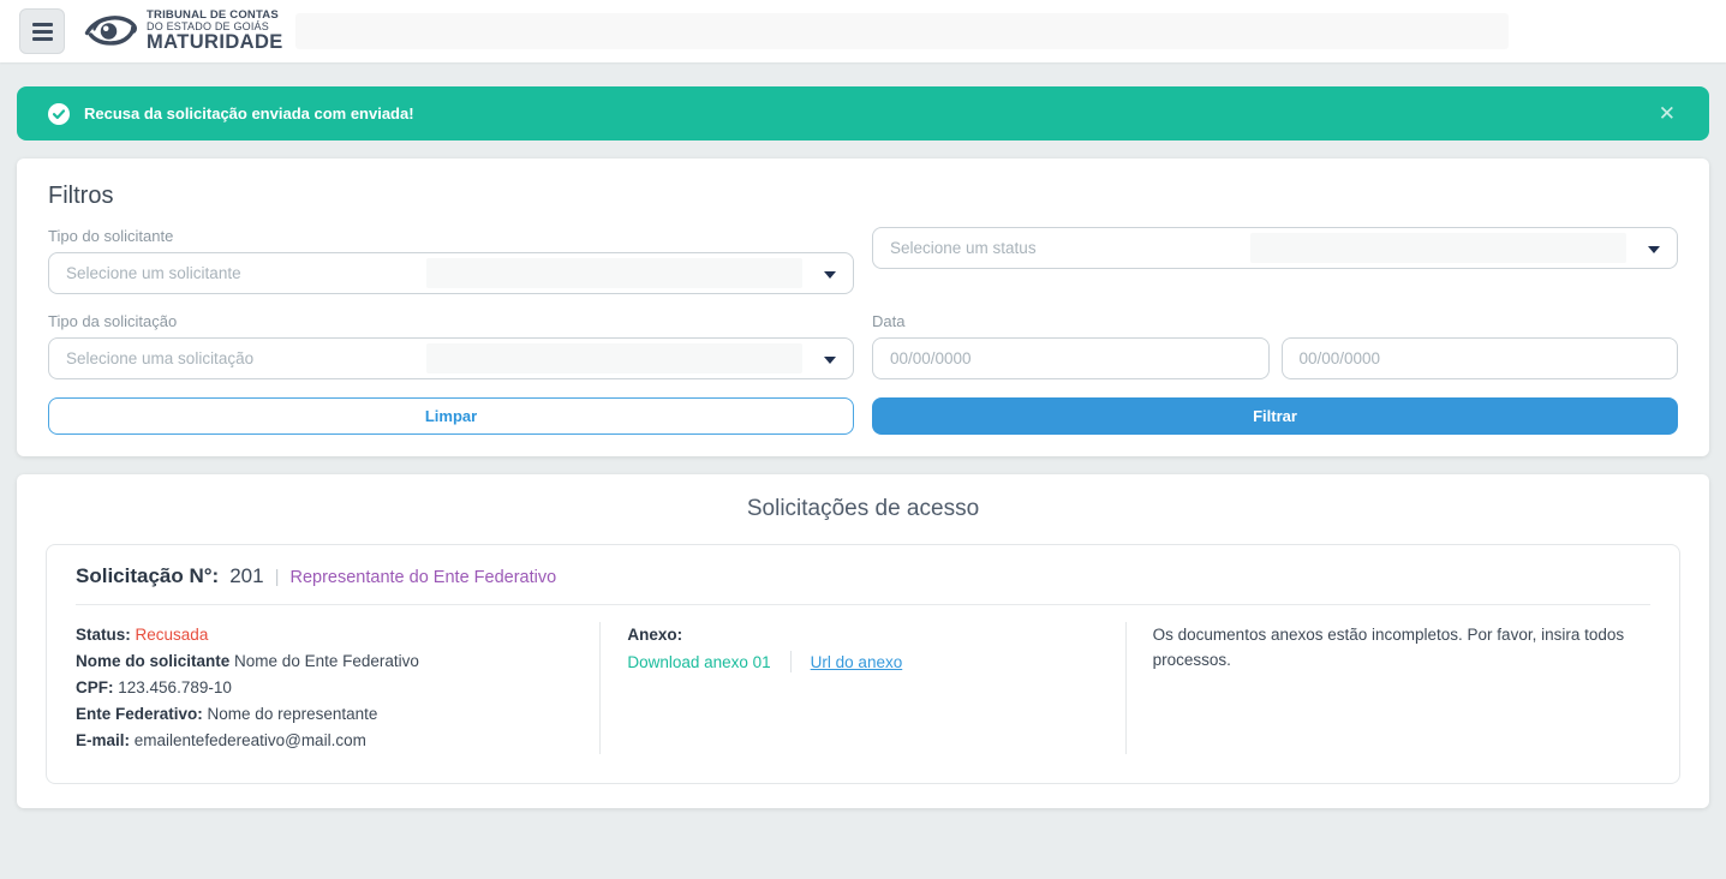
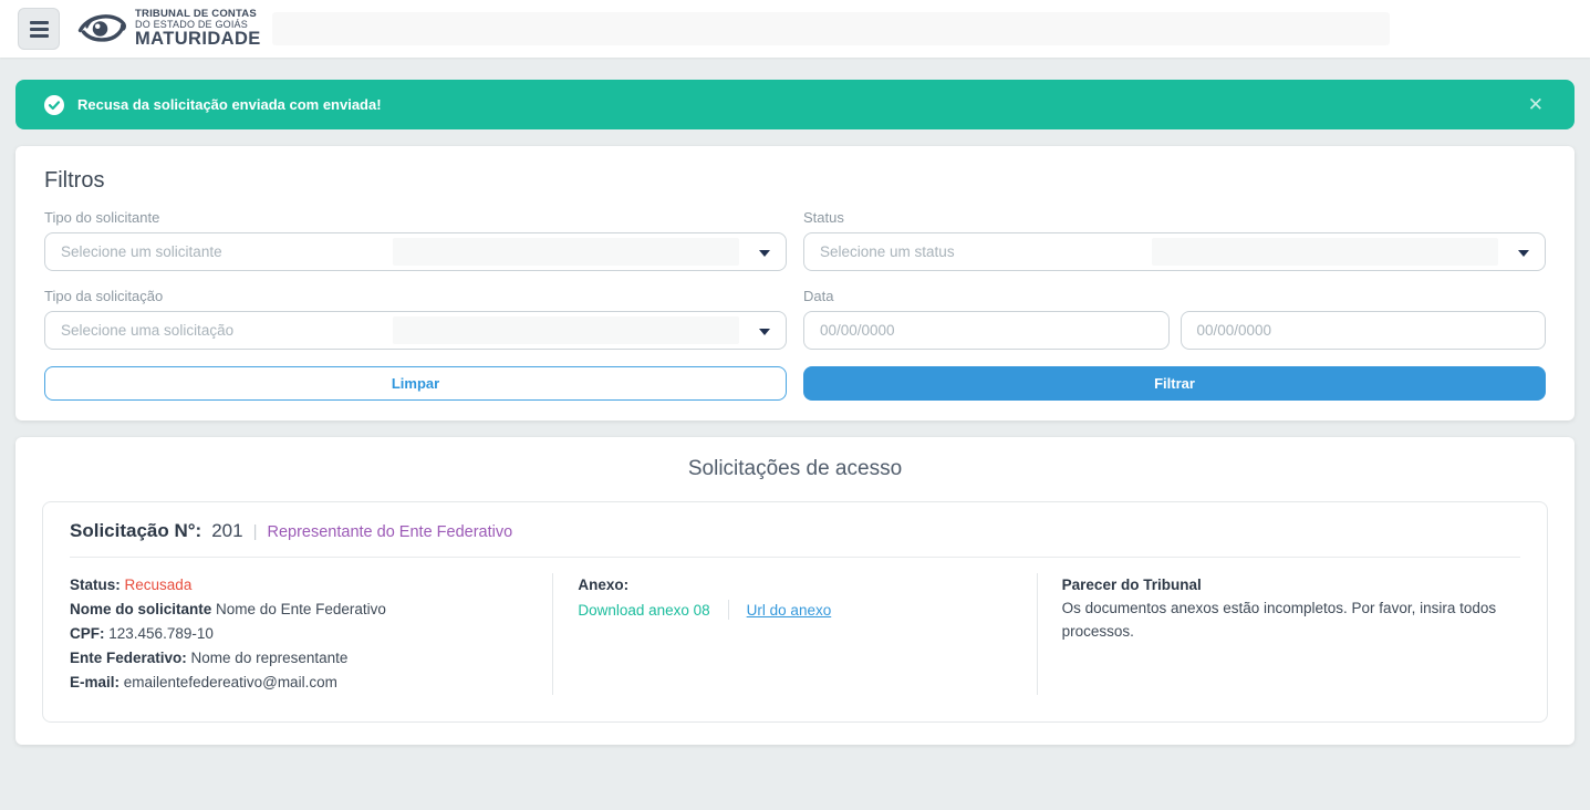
  TRIBUNAL DE CONTAS
  DO ESTADO DE GOIÁS
  MATURIDADE
  Recusa da solicitação enviada com enviada!
  ✕
  Filtros
  Tipo do solicitante
  Selecione um solicitante
+ Status
  Selecione um status
  Tipo da solicitação
  Selecione uma solicitação
  Data
  00/00/0000
  00/00/0000
  Limpar
  Filtrar
  Solicitações de acesso
  Solicitação N°:
  201
  |
  Representante do Ente Federativo
  Status: Recusada
  Nome do solicitante Nome do Ente Federativo
  CPF: 123.456.789-10
  Ente Federativo: Nome do representante
  E-mail: emailentefedereativo@mail.com
  Anexo:
- Download anexo 01
+ Download anexo 08
  Url do anexo
+ Parecer do Tribunal
  Os documentos anexos estão incompletos. Por favor, insira todos processos.
